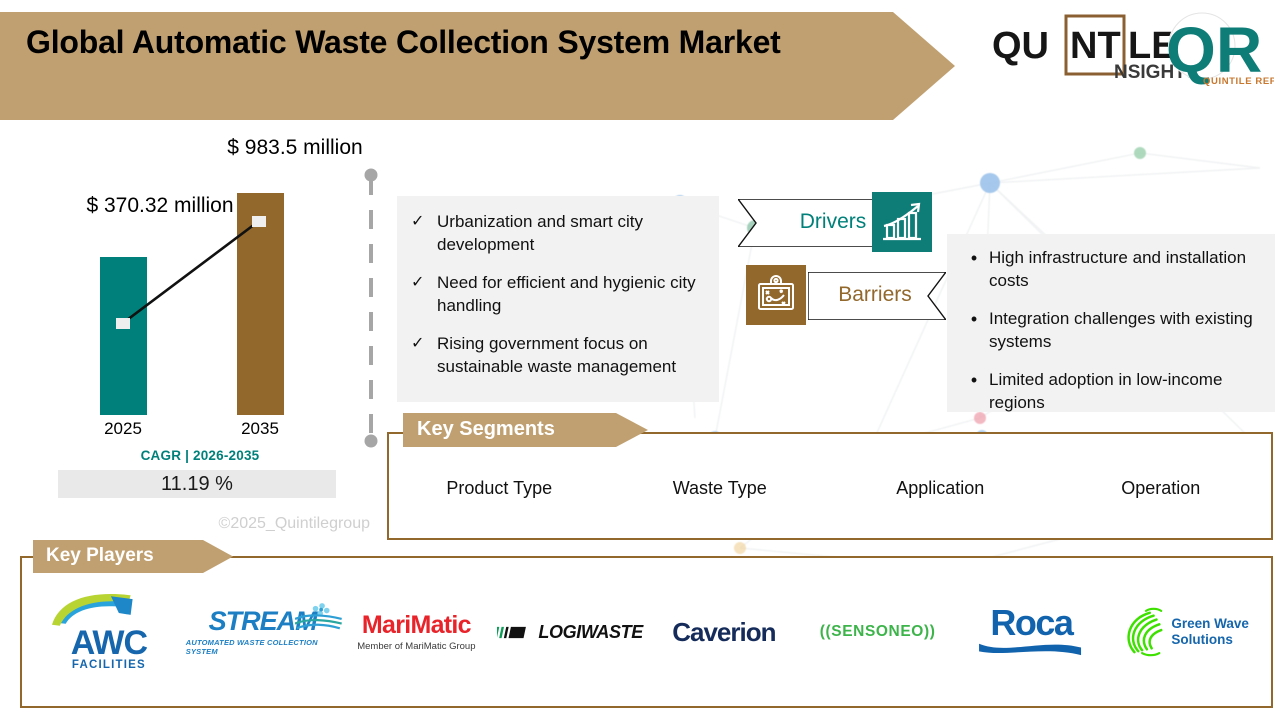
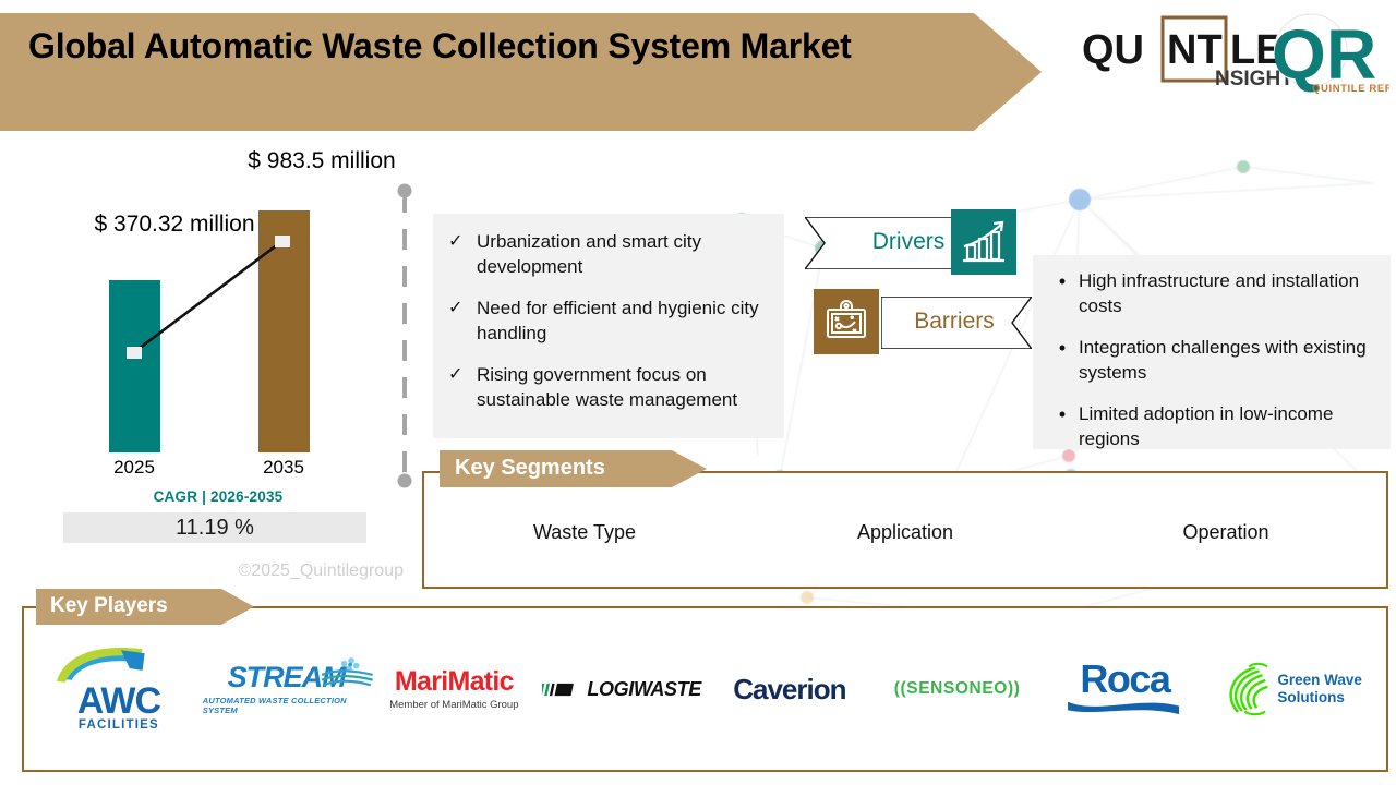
  Global Automatic Waste Collection System Market
  QU
  NT
  LE
  NSIGHT
  Q
  R
  QUINTILE REP
  $ 370.32 million
  $ 983.5 million
  2025
  2035
  CAGR | 2026-2035
  11.19 %
  ©2025_Quintilegroup
  ✓
  Urbanization and smart city development
  ✓
  Need for efficient and hygienic city handling
  ✓
  Rising government focus on sustainable waste management
  Drivers
  Barriers
  •
  High infrastructure and installation costs
  •
  Integration challenges with existing systems
  •
  Limited adoption in low-income regions
- Product Type
  Waste Type
  Application
  Operation
  Key Segments
  AWC
  FACILITIES
  STREA
  AUTOMATED WASTE COLLECTION SYSTEM
  MariMatic
  Member of MariMatic Group
  LOGIWASTE
  Caverion
  ((SENSONEO))
  Roca
  Green Wave
  Solutions
  Key Players
